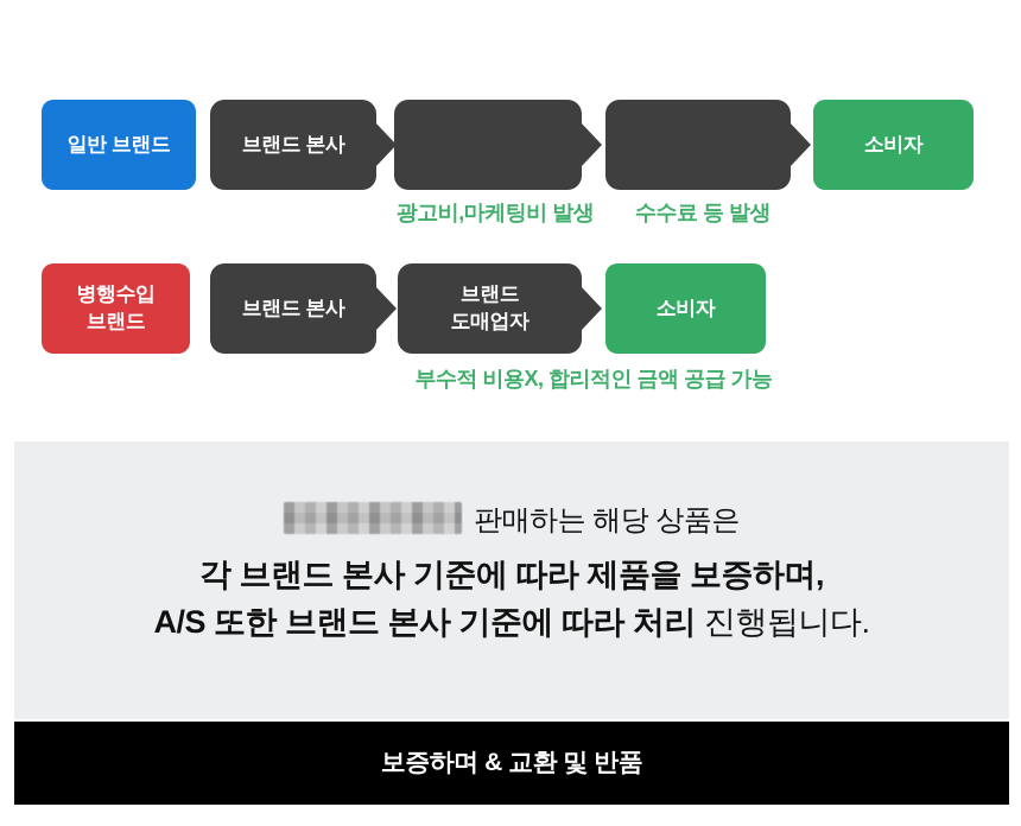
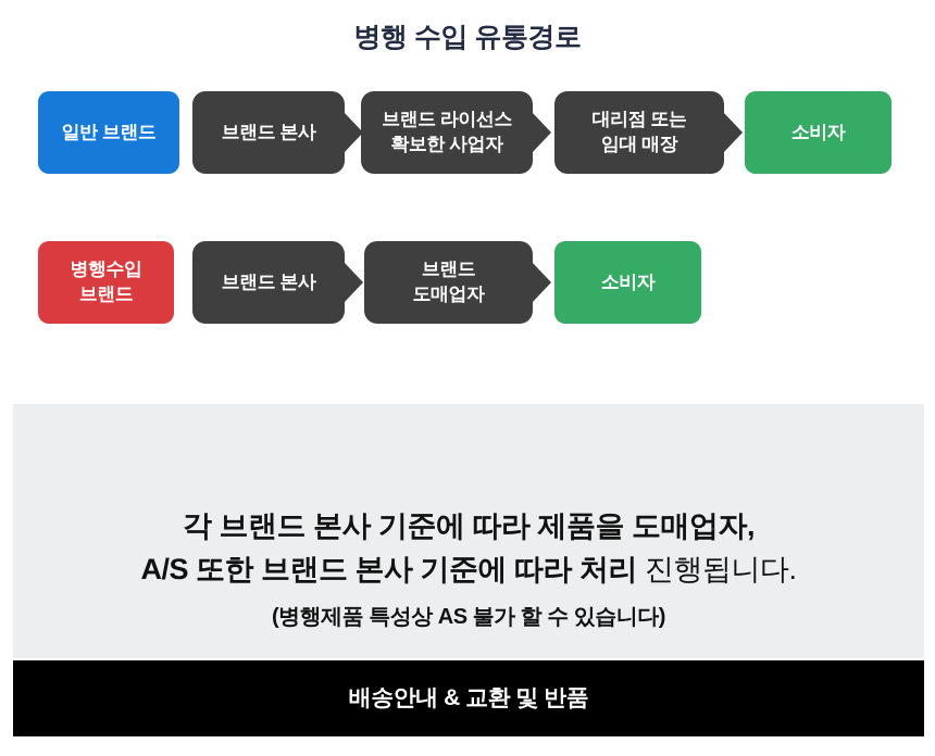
+ 병행 수입 유통경로
  일반 브랜드
  브랜드 본사
+ 브랜드 라이선스
+ 확보한 사업자
+ 대리점 또는
+ 임대 매장
  소비자
- 광고비,마케팅비 발생
- 수수료 등 발생
  병행수입
  브랜드
  브랜드 본사
  브랜드
  도매업자
  소비자
- 부수적 비용X, 합리적인 금액 공급 가능
- 판매하는 해당 상품은
- 각 브랜드 본사 기준에 따라 제품을 보증하며,
+ 각 브랜드 본사 기준에 따라 제품을 도매업자,
  A/S 또한 브랜드 본사 기준에 따라 처리 진행됩니다.
+ (병행제품 특성상 AS 불가 할 수 있습니다)
- 보증하며 & 교환 및 반품
+ 배송안내 & 교환 및 반품
